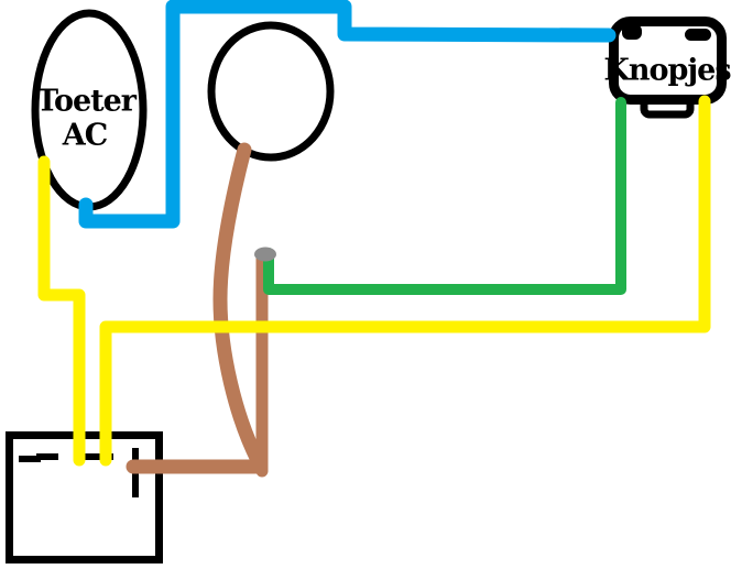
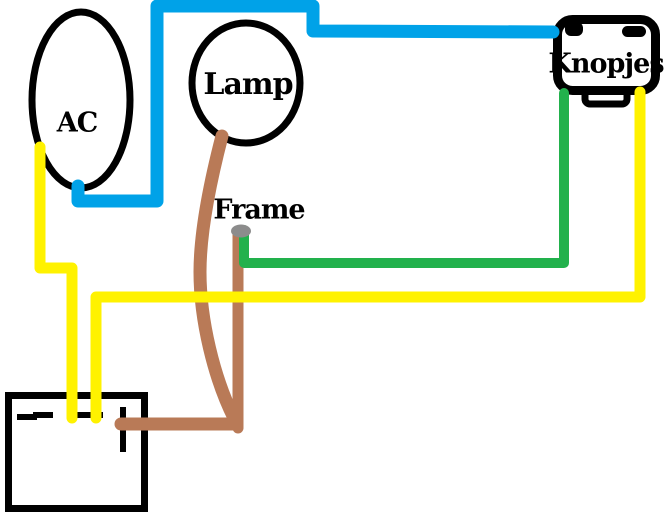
- Toeter
  AC
+ Lamp
+ Frame
  Knopjes
